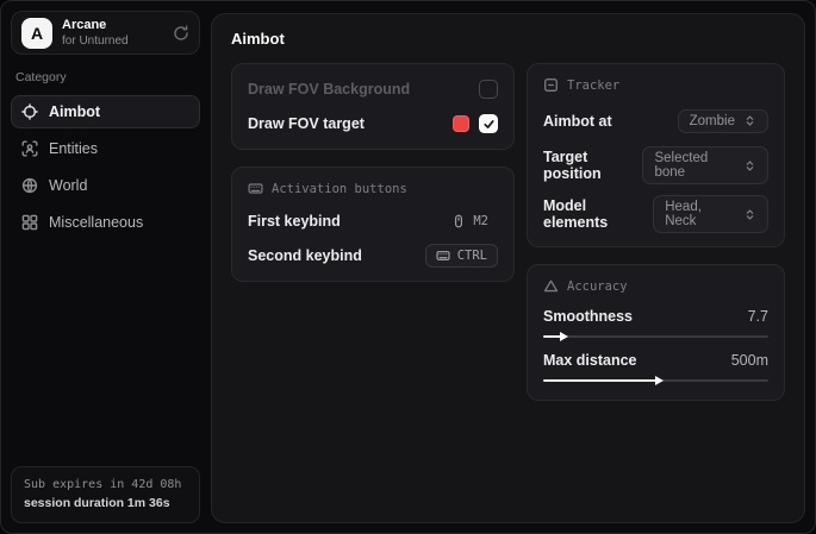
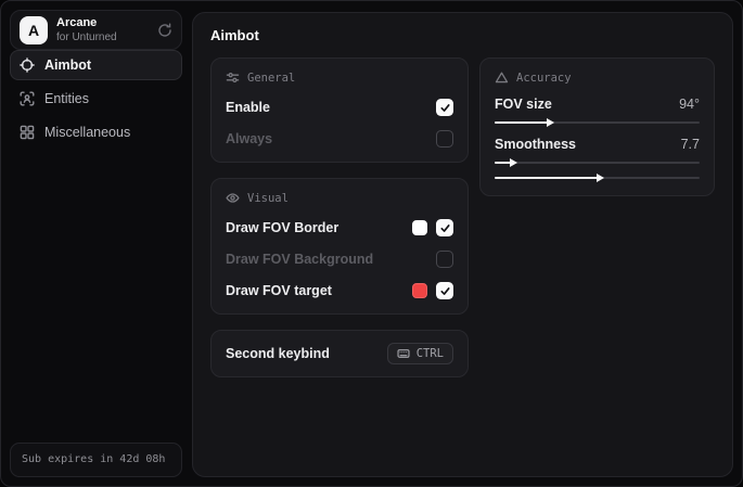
  A
  Arcane
  for Unturned
- Category
  Aimbot
  Entities
- World
  Miscellaneous
  Sub expires in 42d 08h
- session duration 1m 36s
  Aimbot
+ General
+ Enable
+ Always
+ Visual
+ Draw FOV Border
  Draw FOV Background
  Draw FOV target
- Activation buttons
- First keybind
- M2
  Second keybind
  CTRL
- Tracker
- Aimbot at
- Zombie
- Target position
- Selected bone
- Model elements
- Head, Neck
  Accuracy
+ FOV size
+ 94°
  Smoothness
  7.7
- Max distance
- 500m
